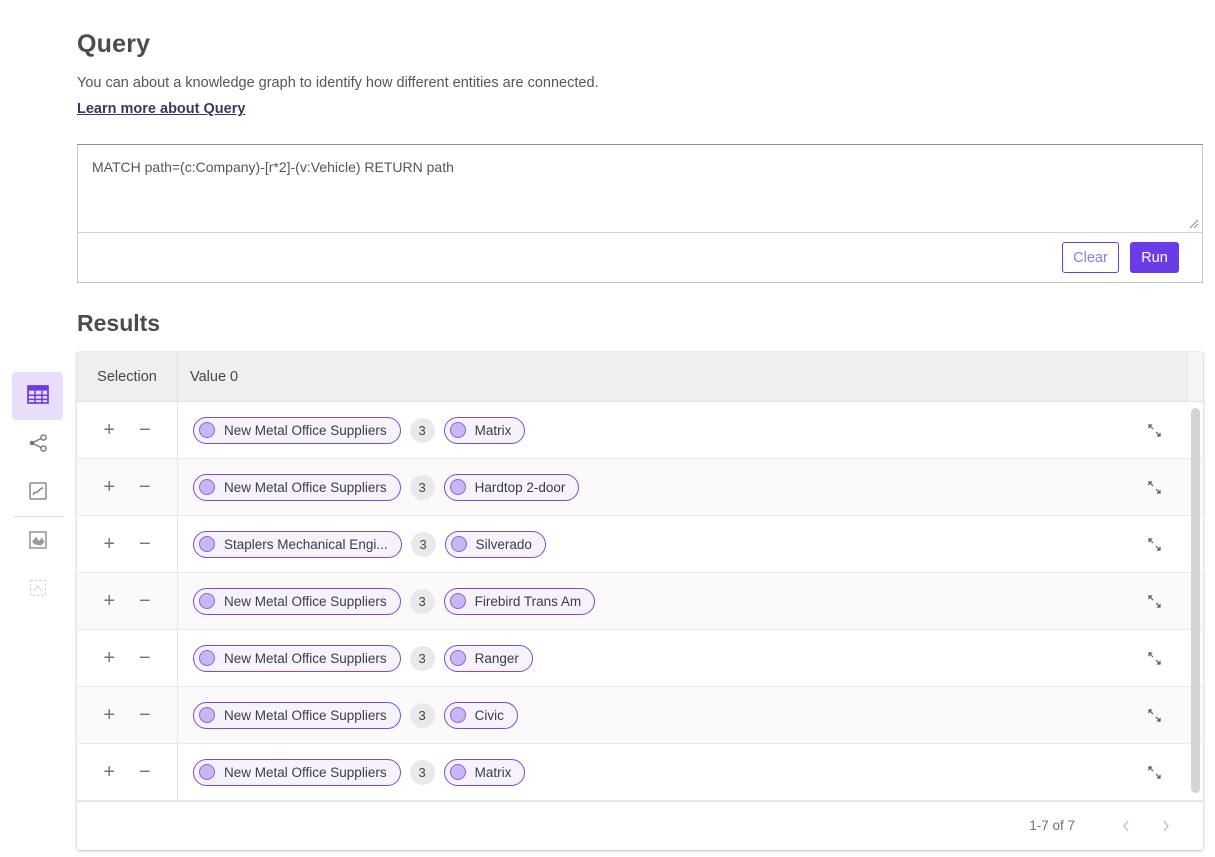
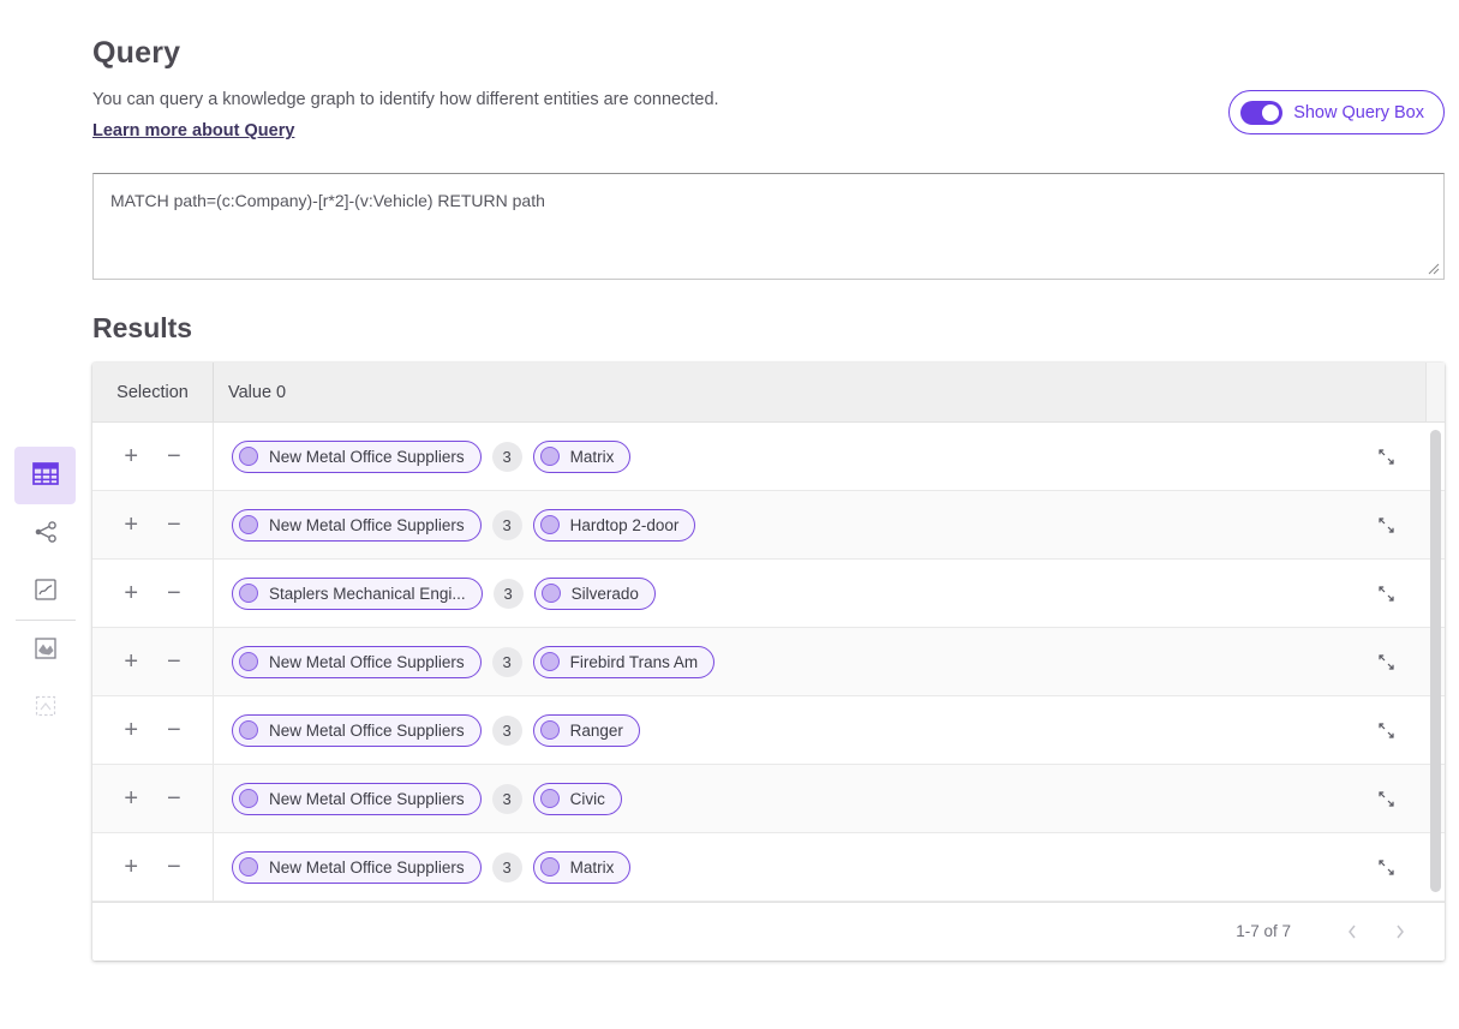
  Query
- You can about a knowledge graph to identify how different entities are connected.
+ You can query a knowledge graph to identify how different entities are connected.
  Learn more about Query
+ Show Query Box
  MATCH path=(c:Company)-[r*2]-(v:Vehicle) RETURN path
- Clear
- Run
  Results
  Selection
  Value 0
  +
  −
  New Metal Office Suppliers
  3
  Matrix
  +
  −
  New Metal Office Suppliers
  3
  Hardtop 2-door
  +
  −
  Staplers Mechanical Engi...
  3
  Silverado
  +
  −
  New Metal Office Suppliers
  3
  Firebird Trans Am
  +
  −
  New Metal Office Suppliers
  3
  Ranger
  +
  −
  New Metal Office Suppliers
  3
  Civic
  +
  −
  New Metal Office Suppliers
  3
  Matrix
  1-7 of 7
